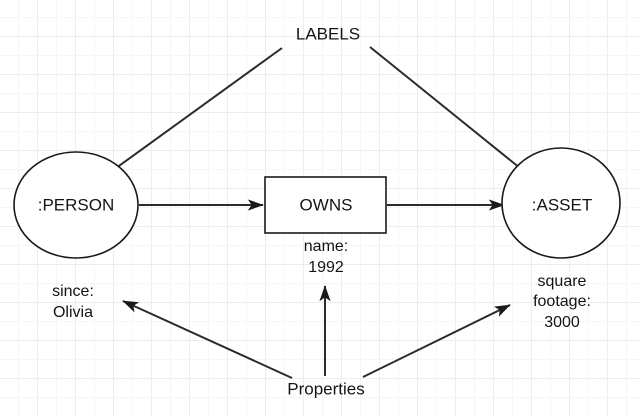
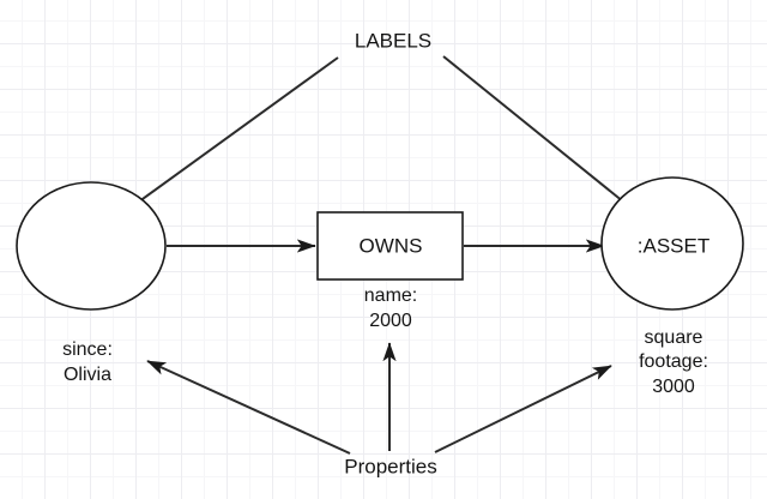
- :PERSON
  OWNS
  :ASSET
  LABELS
  Properties
  since:
  Olivia
  name:
- 1992
+ 2000
  square
  footage:
  3000
